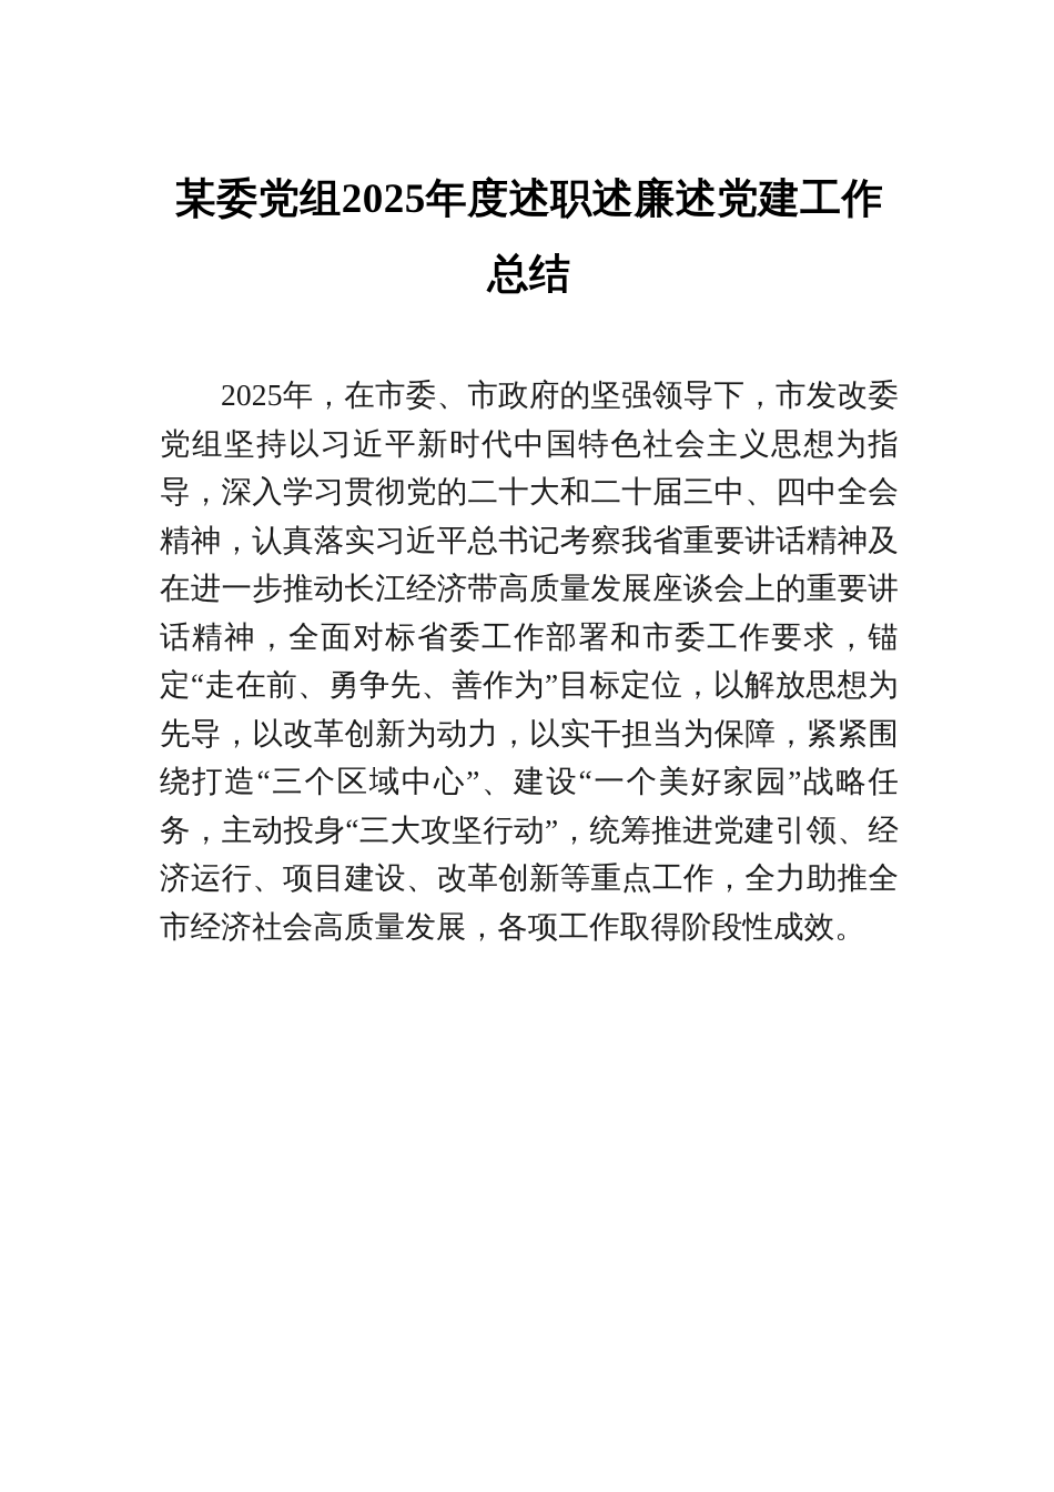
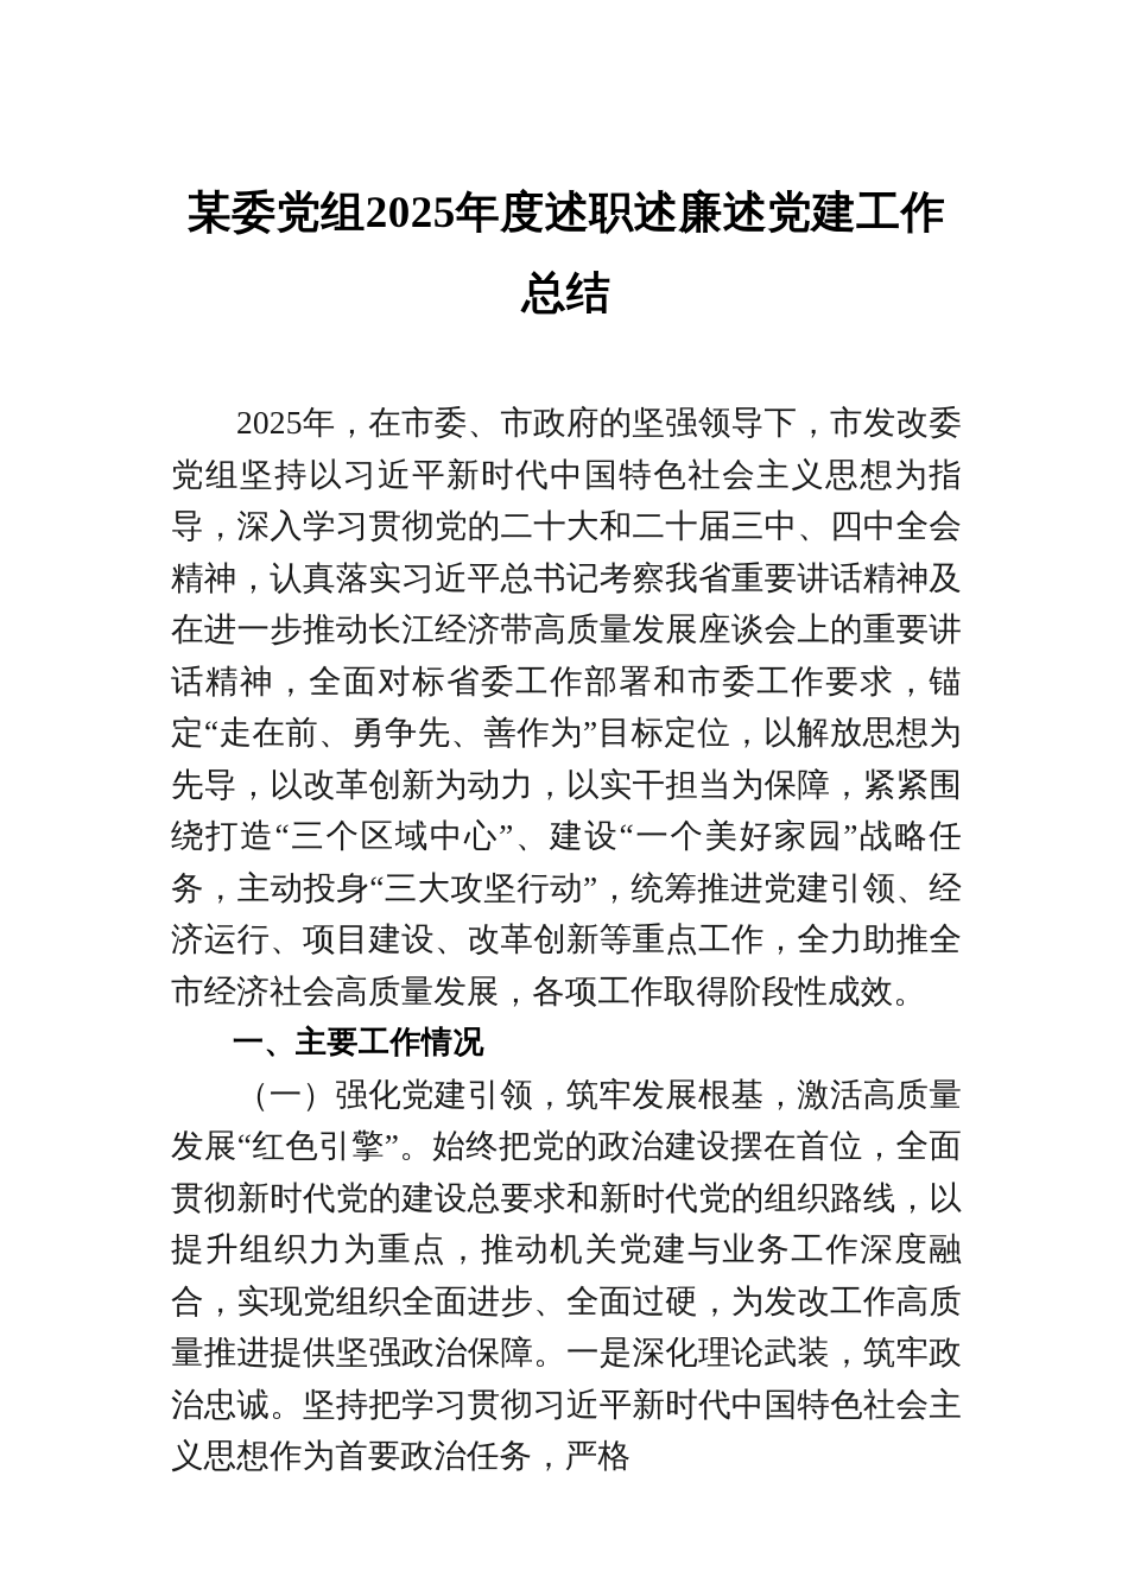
  某委党组2025年度述职述廉述党建工作总结
  2025年，在市委、市政府的坚强领导下，市发改委党组坚持以习近平新时代中国特色社会主义思想为指导，深入学习贯彻党的二十大和二十届三中、四中全会精神，认真落实习近平总书记考察我省重要讲话精神及在进一步推动长江经济带高质量发展座谈会上的重要讲话精神，全面对标省委工作部署和市委工作要求，锚定“走在前、勇争先、善作为”目标定位，以解放思想为先导，以改革创新为动力，以实干担当为保障，紧紧围绕打造“三个区域中心”、建设“一个美好家园”战略任务，主动投身“三大攻坚行动”，统筹推进党建引领、经济运行、项目建设、改革创新等重点工作，全力助推全市经济社会高质量发展，各项工作取得阶段性成效。
+ 一、主要工作情况
+ （一）强化党建引领，筑牢发展根基，激活高质量发展“红色引擎”。始终把党的政治建设摆在首位，全面贯彻新时代党的建设总要求和新时代党的组织路线，以提升组织力为重点，推动机关党建与业务工作深度融合，实现党组织全面进步、全面过硬，为发改工作高质量推进提供坚强政治保障。一是深化理论武装，筑牢政治忠诚。坚持把学习贯彻习近平新时代中国特色社会主义思想作为首要政治任务，严格
